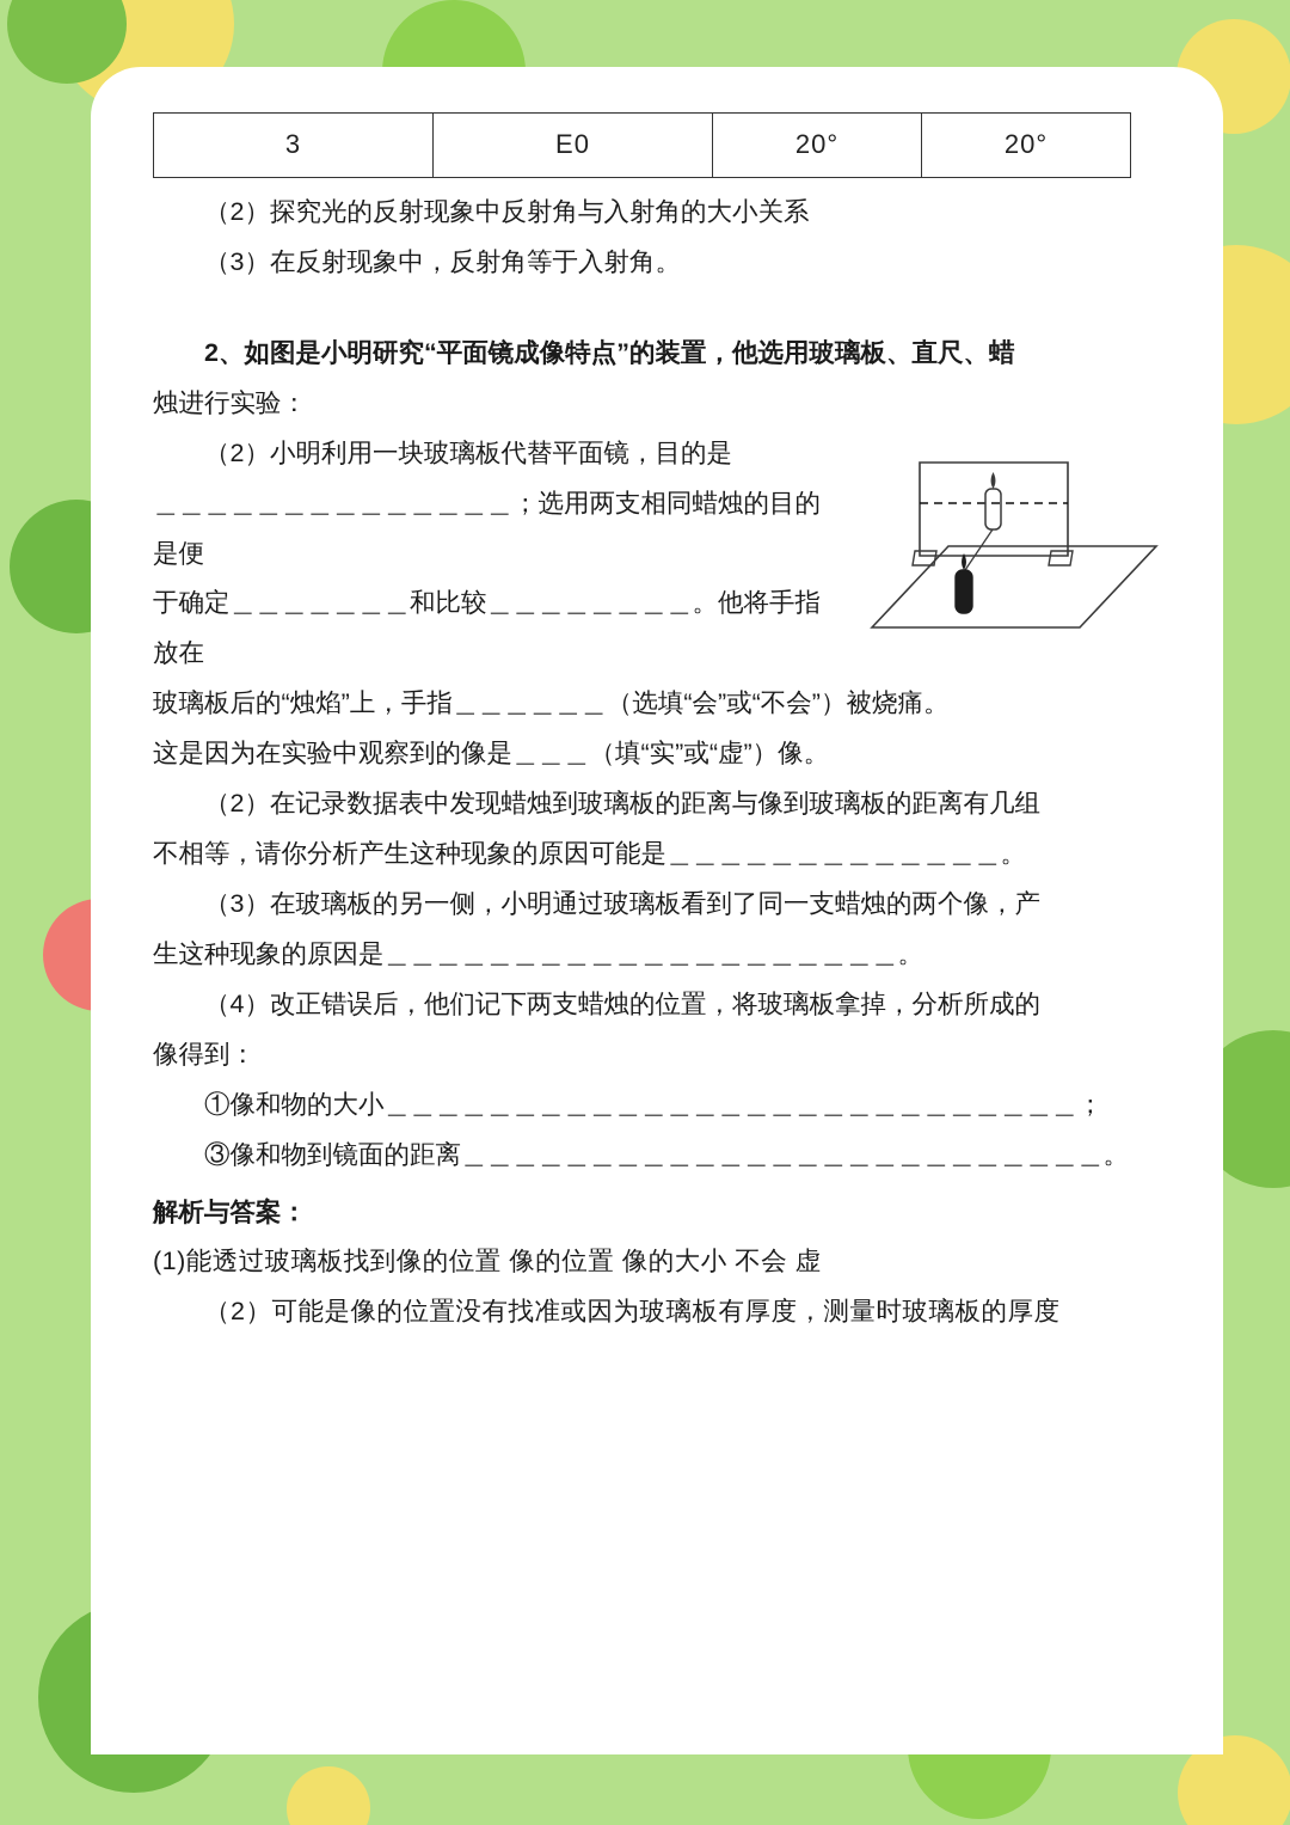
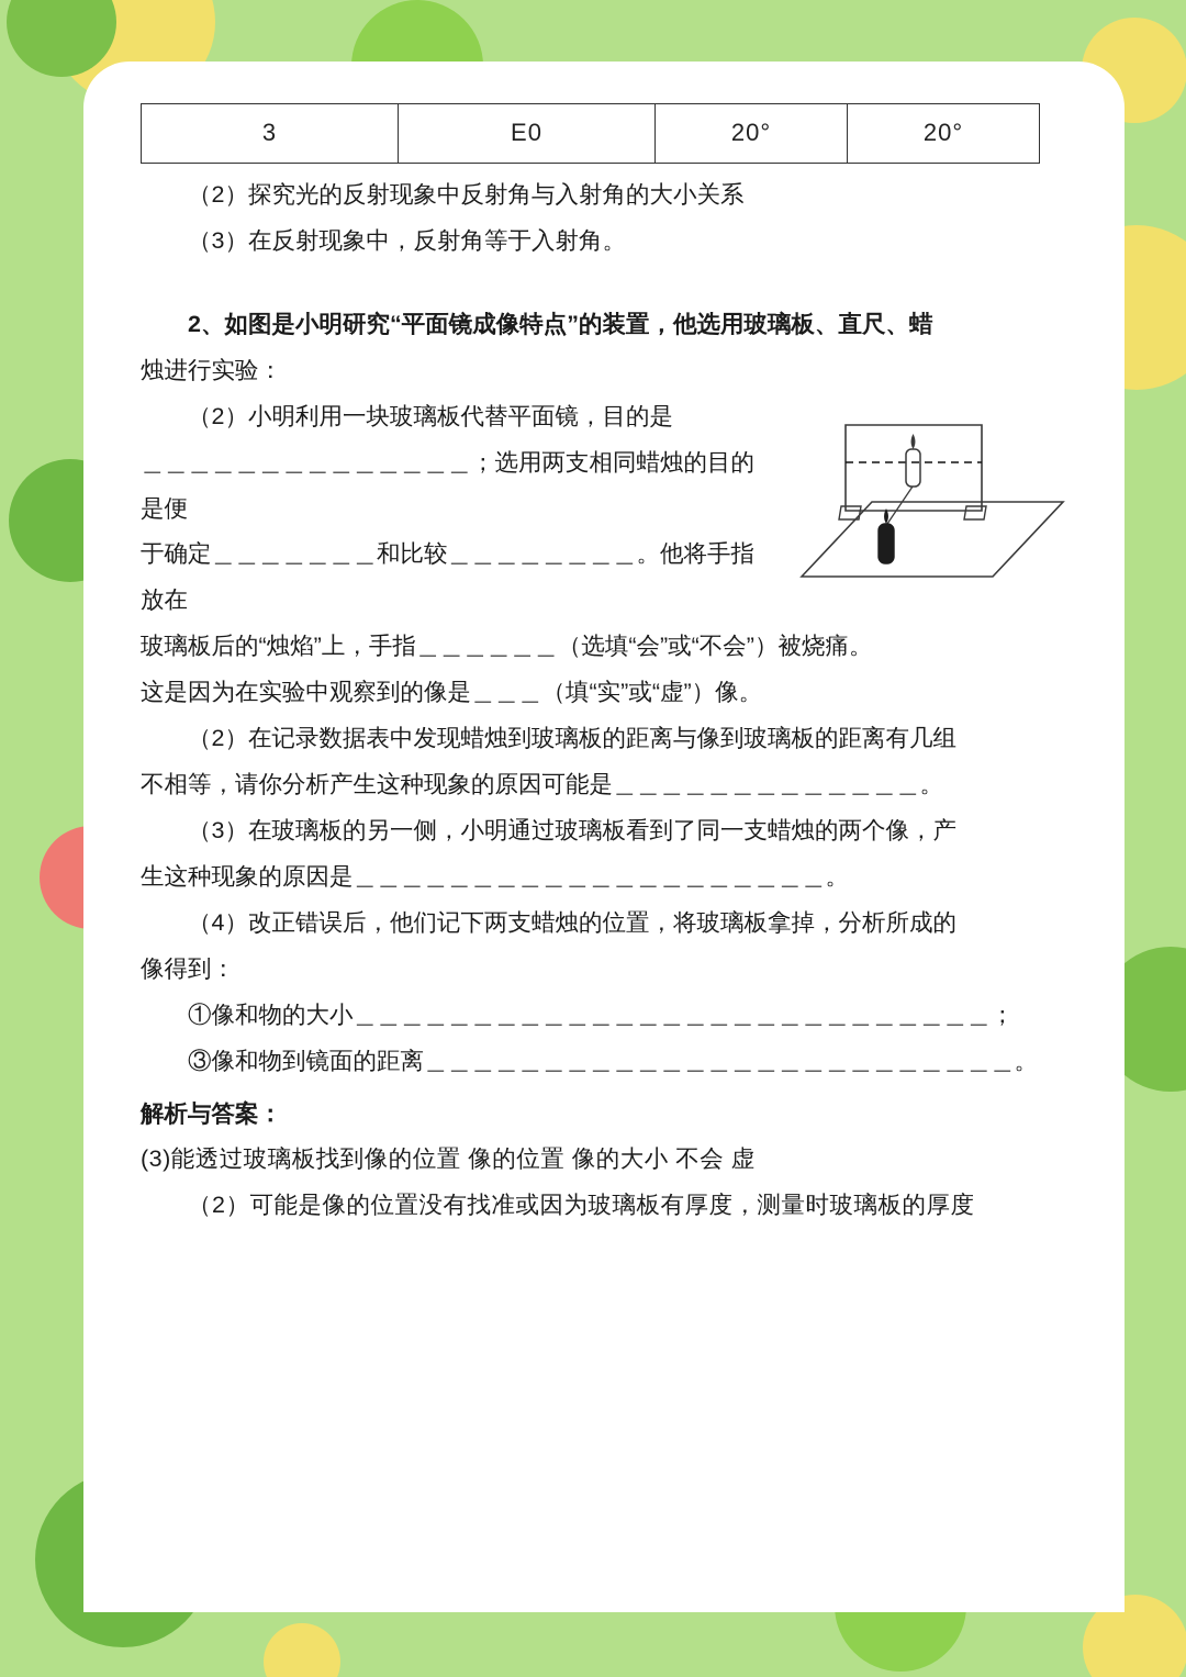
  3	E0	20°	20°
  （2）探究光的反射现象中反射角与入射角的大小关系
  （3）在反射现象中，反射角等于入射角。
  2、如图是小明研究“平面镜成像特点”的装置，他选用玻璃板、直尺、蜡
  烛进行实验：
  （2）小明利用一块玻璃板代替平面镜，目的是
  ＿＿＿＿＿＿＿＿＿＿＿＿＿＿；选用两支相同蜡烛的目的是便
  于确定＿＿＿＿＿＿＿和比较＿＿＿＿＿＿＿＿。他将手指放在
  玻璃板后的“烛焰”上，手指＿＿＿＿＿＿（选填“会”或“不会”）被烧痛。
  这是因为在实验中观察到的像是＿＿＿（填“实”或“虚”）像。
  （2）在记录数据表中发现蜡烛到玻璃板的距离与像到玻璃板的距离有几组
  不相等，请你分析产生这种现象的原因可能是＿＿＿＿＿＿＿＿＿＿＿＿＿。
  （3）在玻璃板的另一侧，小明通过玻璃板看到了同一支蜡烛的两个像，产
  生这种现象的原因是＿＿＿＿＿＿＿＿＿＿＿＿＿＿＿＿＿＿＿＿。
  （4）改正错误后，他们记下两支蜡烛的位置，将玻璃板拿掉，分析所成的
  像得到：
  ①像和物的大小＿＿＿＿＿＿＿＿＿＿＿＿＿＿＿＿＿＿＿＿＿＿＿＿＿＿＿；
  ③像和物到镜面的距离＿＿＿＿＿＿＿＿＿＿＿＿＿＿＿＿＿＿＿＿＿＿＿＿＿。
  解析与答案：
- (1)能透过玻璃板找到像的位置 像的位置 像的大小 不会 虚
+ (3)能透过玻璃板找到像的位置 像的位置 像的大小 不会 虚
  （2）可能是像的位置没有找准或因为玻璃板有厚度，测量时玻璃板的厚度
